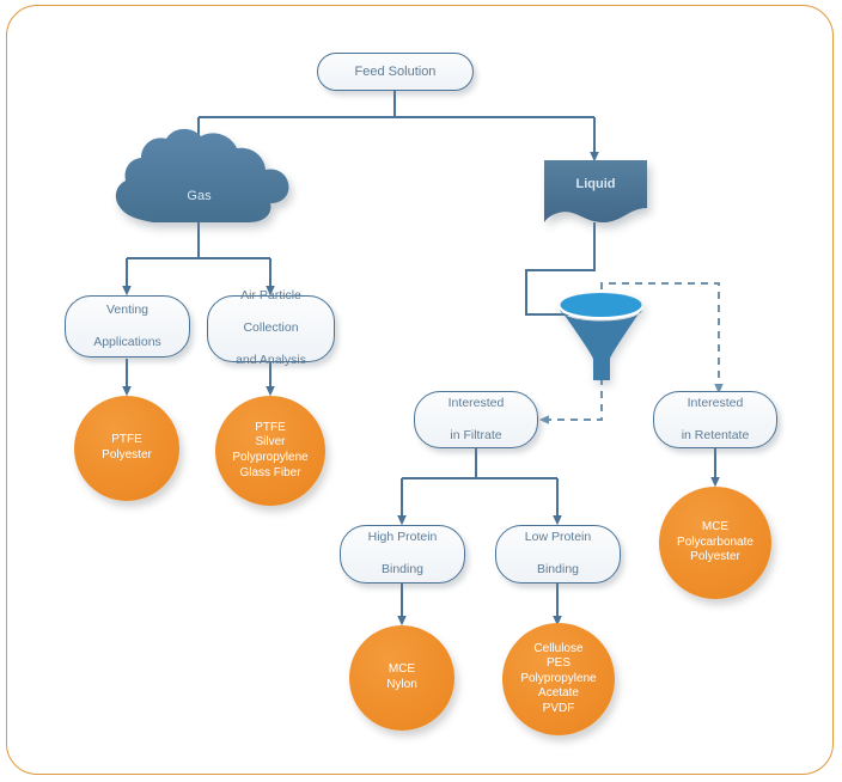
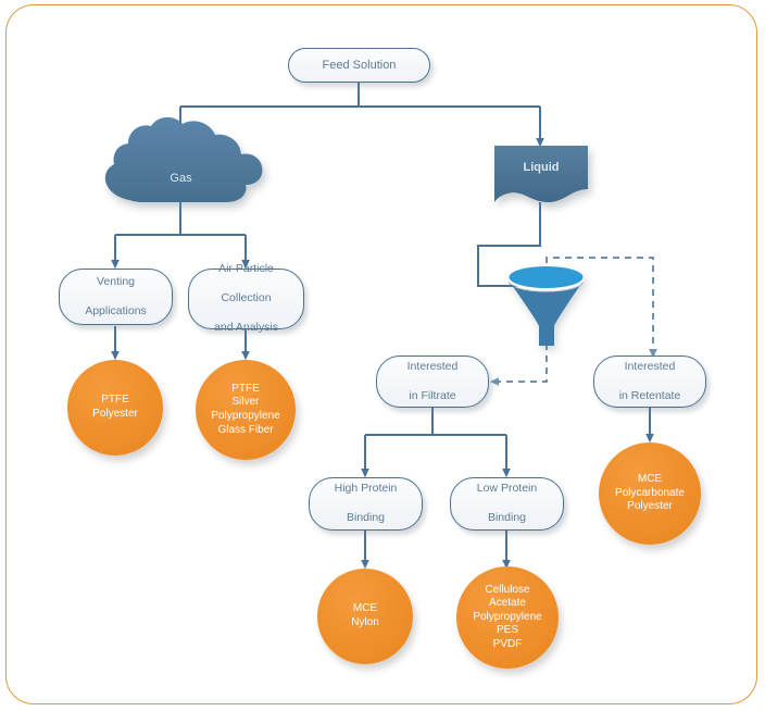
  Feed Solution
  Gas
  Liquid
  Venting
  Applications
  Air Particle
  Collection
  and Analysis
  Interested
  in Filtrate
  Interested
  in Retentate
  High Protein
  Binding
  Low Protein
  Binding
  PTFE
  Polyester
  PTFE
  Silver
  Polypropylene
  Glass Fiber
  MCE
  Polycarbonate
  Polyester
  MCE
  Nylon
  Cellulose
- PES
+ Acetate
  Polypropylene
- Acetate
+ PES
  PVDF
